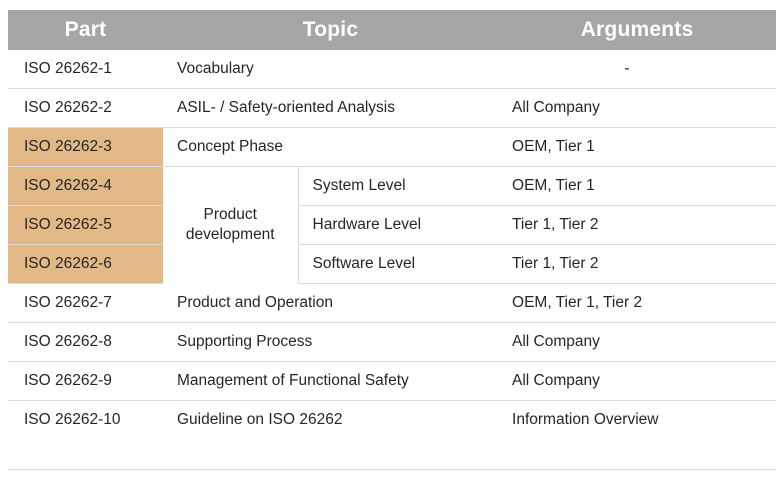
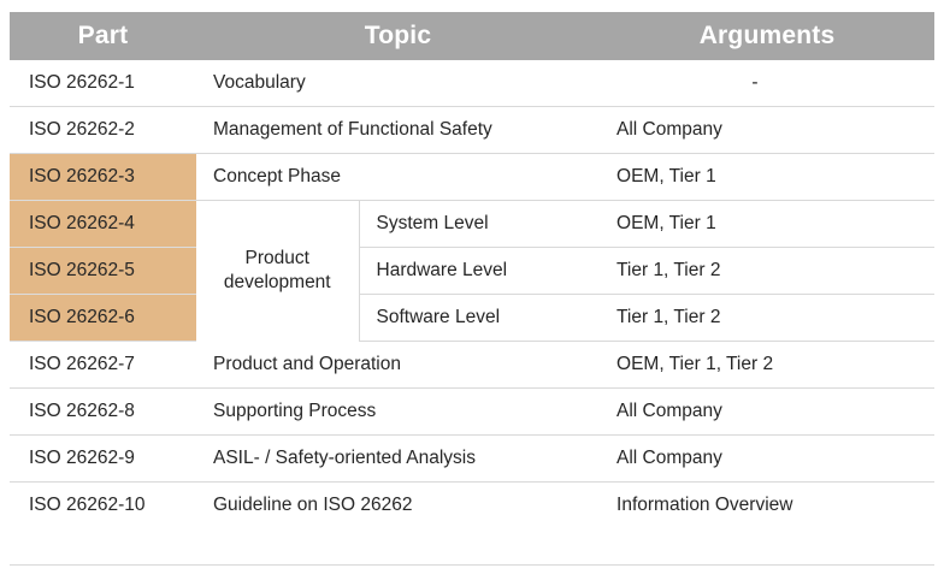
  Part	Topic	Arguments
  ISO 26262-1	Vocabulary	-
- ISO 26262-2	ASIL- / Safety-oriented Analysis	All Company
+ ISO 26262-2	Management of Functional Safety	All Company
  ISO 26262-3	Concept Phase	OEM, Tier 1
  ISO 26262-4	Product development	System Level	OEM, Tier 1
  ISO 26262-5	Hardware Level	Tier 1, Tier 2
  ISO 26262-6	Software Level	Tier 1, Tier 2
  ISO 26262-7	Product and Operation	OEM, Tier 1, Tier 2
  ISO 26262-8	Supporting Process	All Company
- ISO 26262-9	Management of Functional Safety	All Company
+ ISO 26262-9	ASIL- / Safety-oriented Analysis	All Company
  ISO 26262-10	Guideline on ISO 26262	Information Overview
